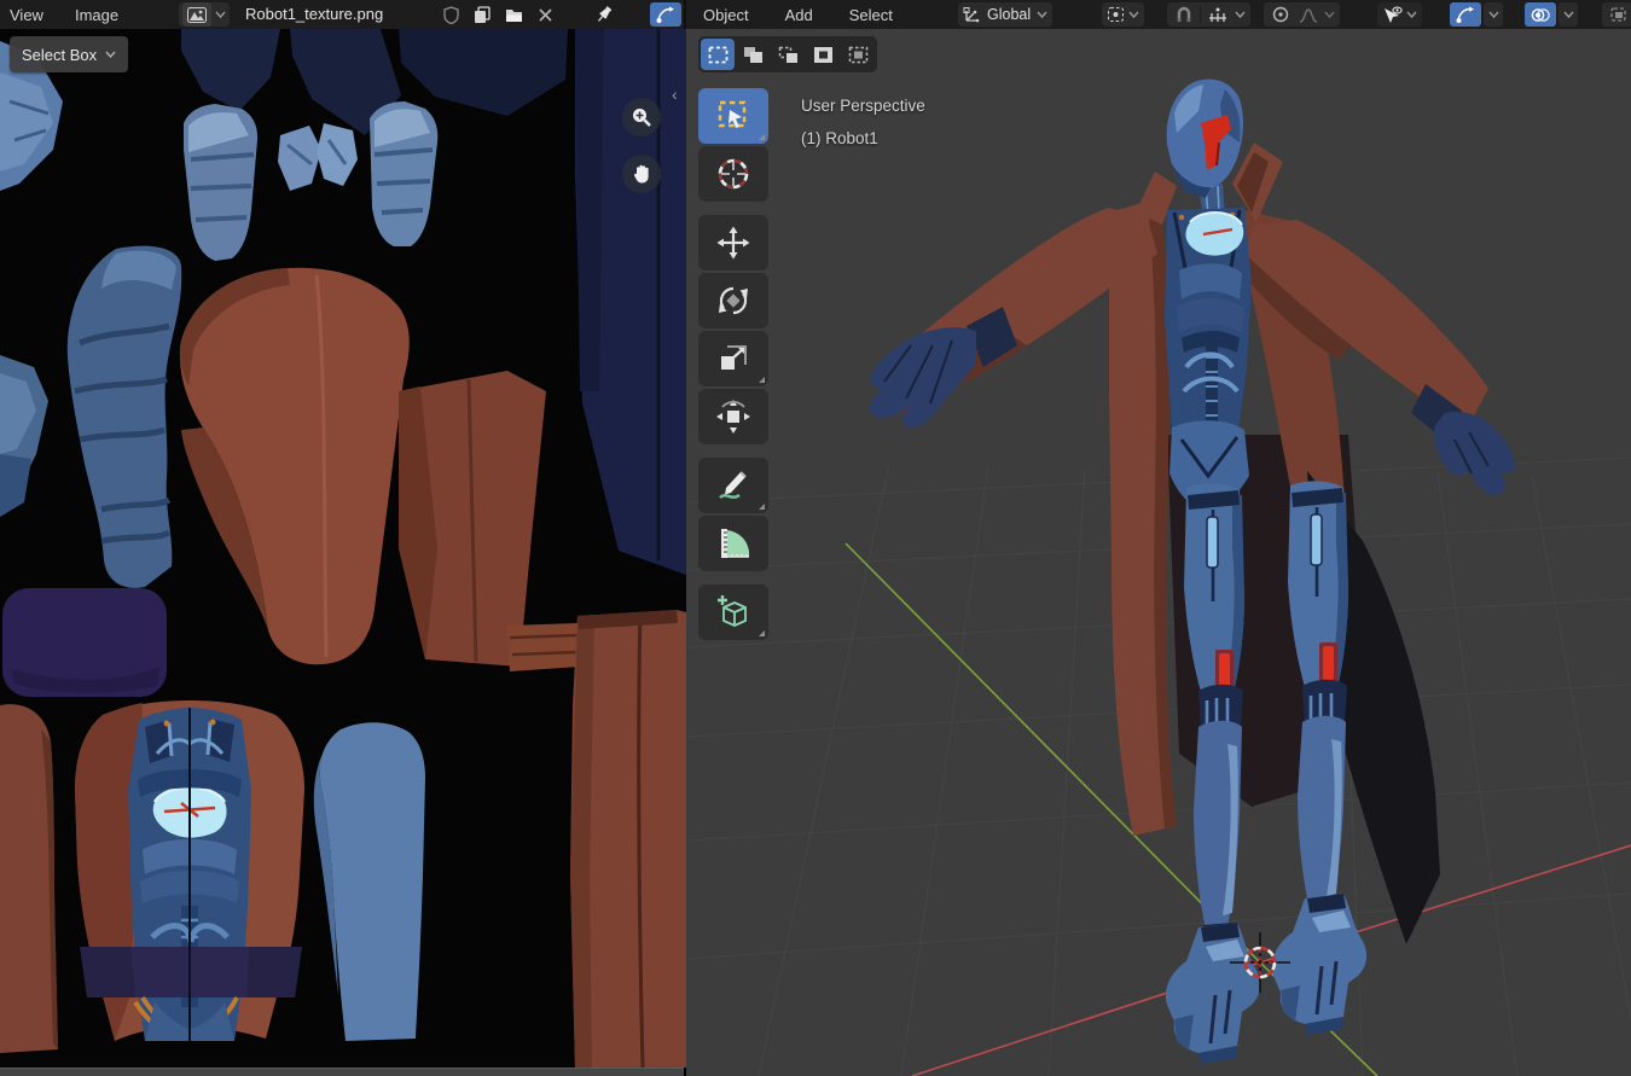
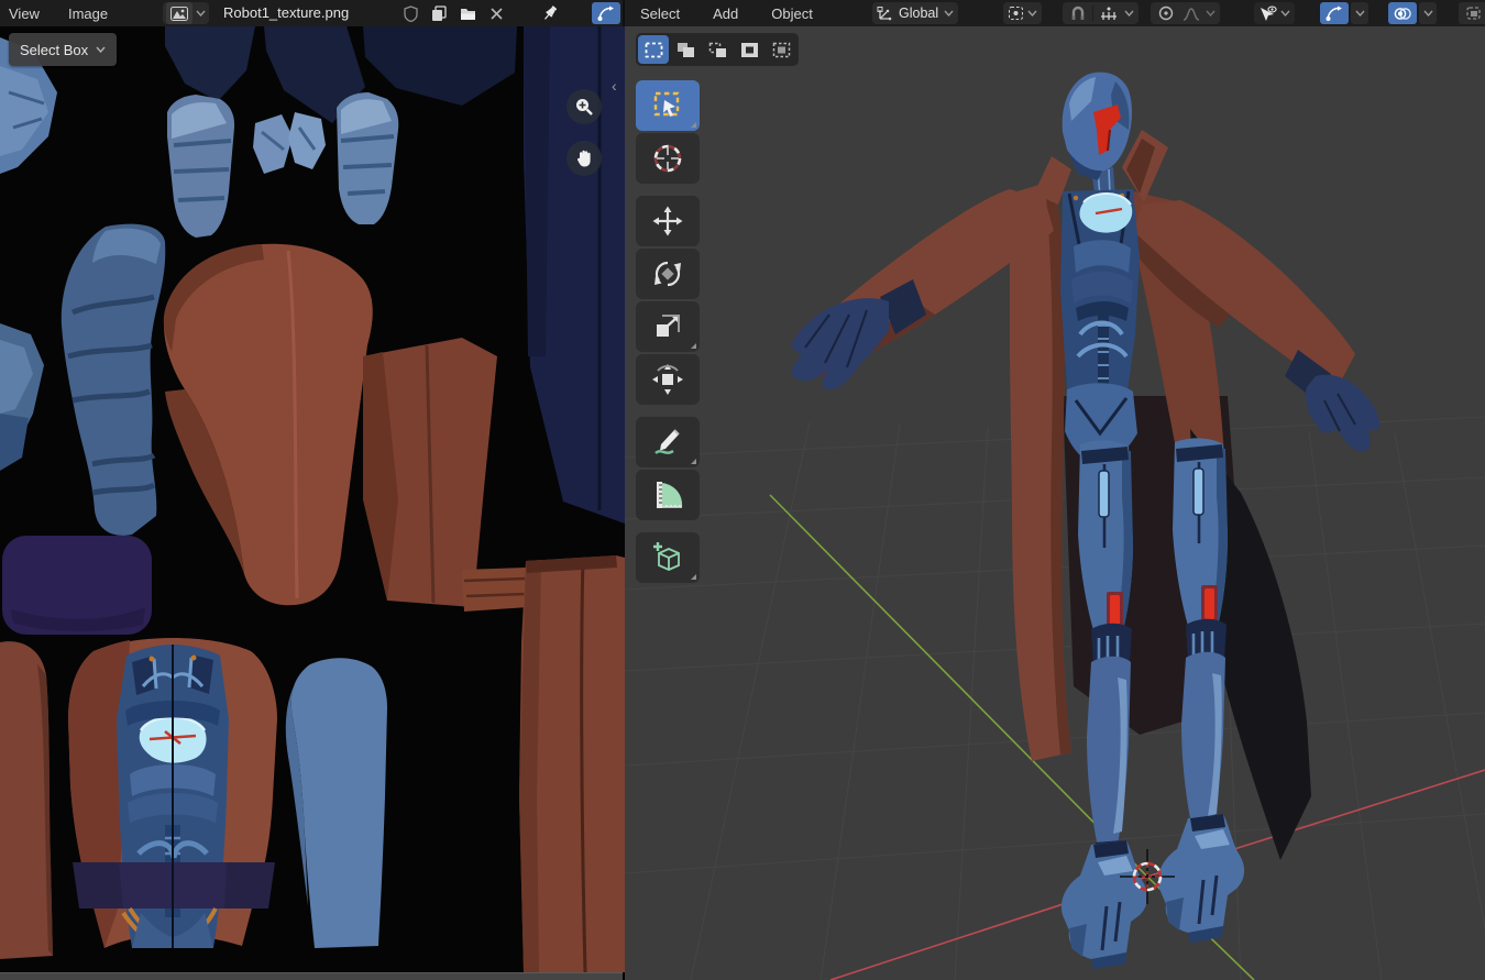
  View
  Image
  Robot1_texture.png
- Object
+ Select
  Add
- Select
+ Object
  Global
  Select Box
  ‹
- User Perspective
- (1) Robot1
